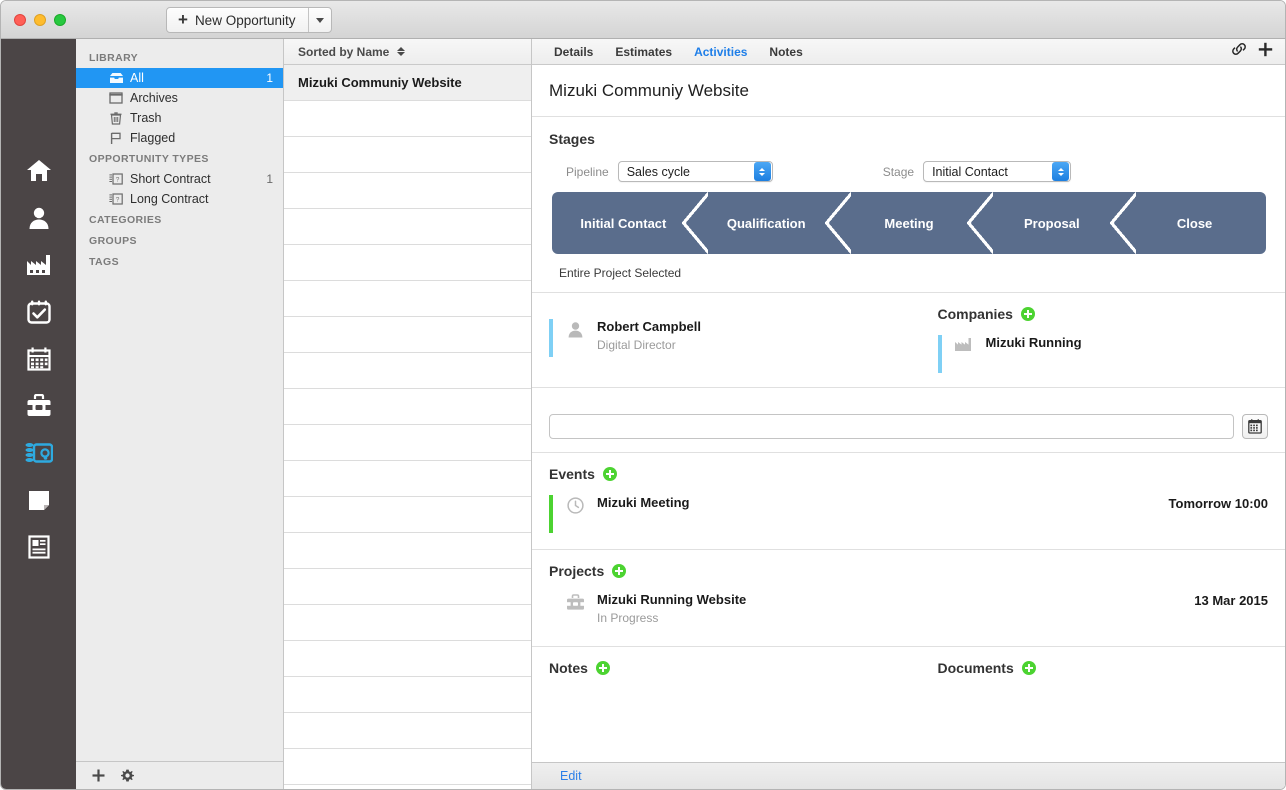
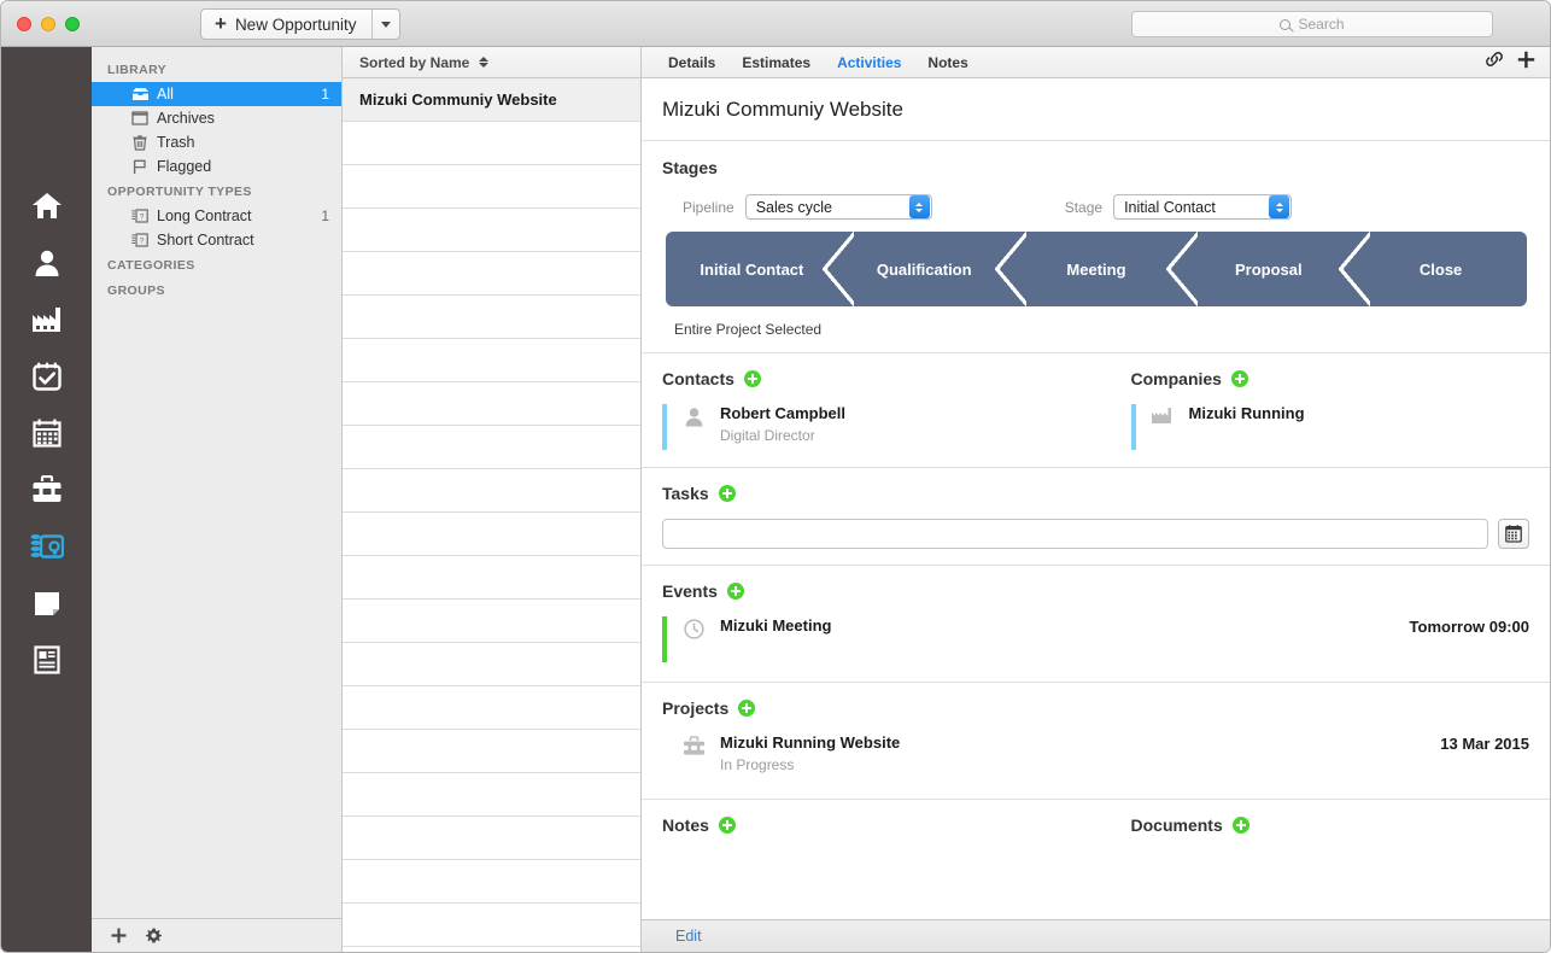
  +
  New Opportunity
+ Search
  LIBRARY
  All
  1
  Archives
  Trash
  Flagged
  OPPORTUNITY TYPES
- Short Contract
+ Long Contract
  1
- Long Contract
+ Short Contract
  CATEGORIES
  GROUPS
- TAGS
  Sorted by Name
  Mizuki Communiy Website
  Details
  Estimates
  Activities
  Notes
  Mizuki Communiy Website
  Stages
  Pipeline
  Sales cycle
  Stage
  Initial Contact
  Initial Contact
  Qualification
  Meeting
  Proposal
  Close
  Entire Project Selected
+ Contacts
  Robert Campbell
  Digital Director
  Companies
  Mizuki Running
+ Tasks
  Events
  Mizuki Meeting
- Tomorrow 10:00
+ Tomorrow 09:00
  Projects
  Mizuki Running Website
  In Progress
  13 Mar 2015
  Notes
  Documents
  Edit
